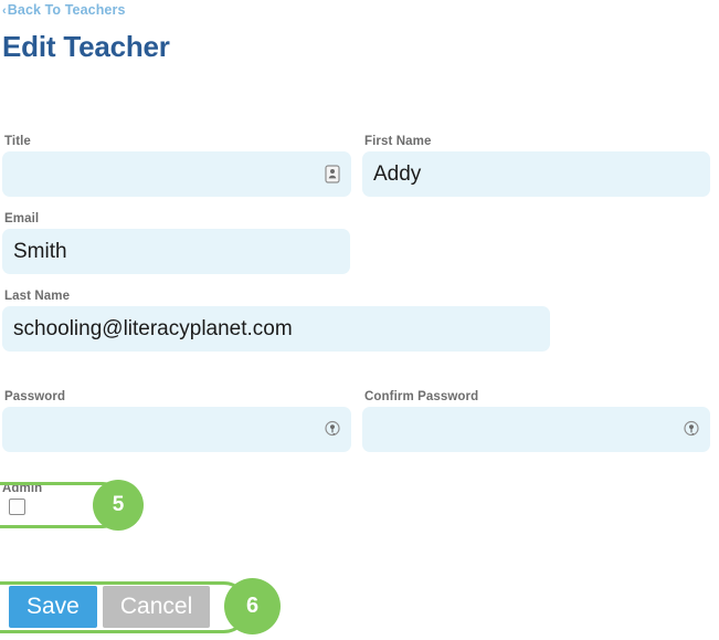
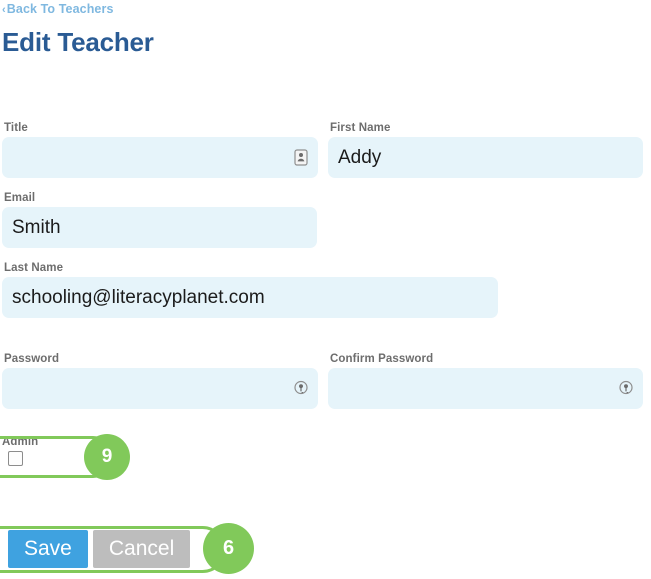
  ‹Back To Teachers
  Edit Teacher
  Title
  First Name
  Addy
  Email
  Smith
  Last Name
  schooling@literacyplanet.com
  Password
  Confirm Password
  Admin
  Save
  Cancel
- 5
+ 9
  6
